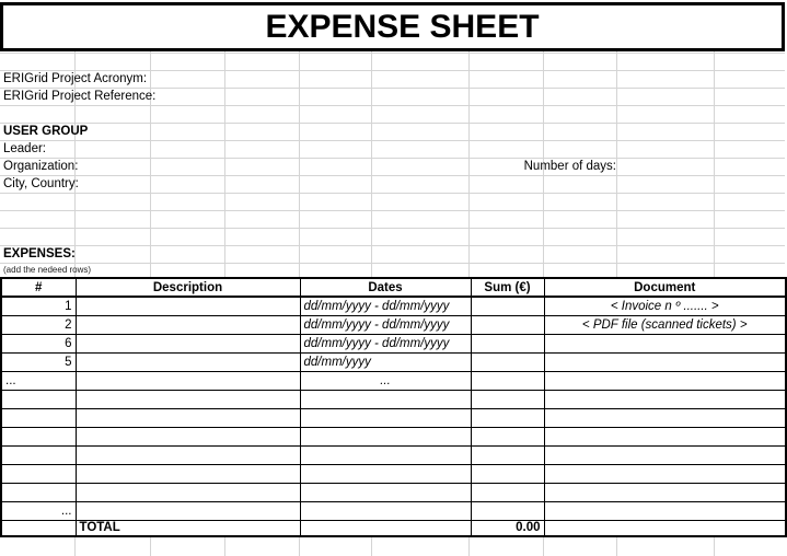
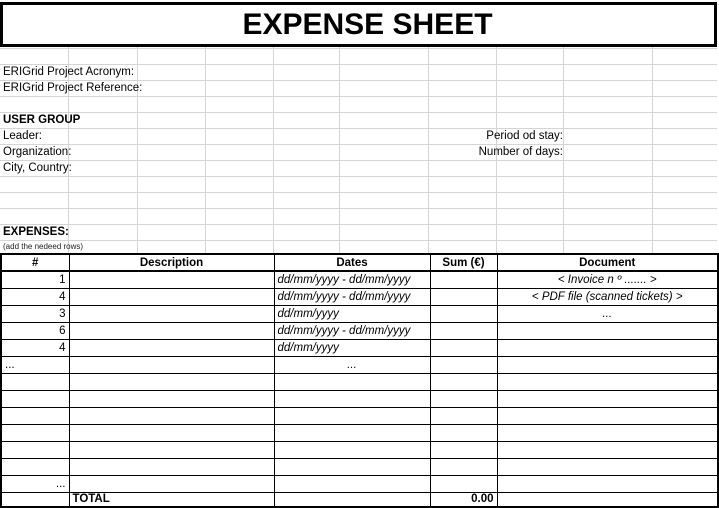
  EXPENSE SHEET
  ERIGrid Project Acronym:
  ERIGrid Project Reference:
  USER GROUP
  Leader:
  Organization:
  City, Country:
+ Period od stay:
  Number of days:
  EXPENSES:
  (add the nedeed rows)
  #	Description	Dates	Sum (€)	Document
  1		dd/mm/yyyy - dd/mm/yyyy		< Invoice n º ....... >
- 2		dd/mm/yyyy - dd/mm/yyyy		< PDF file (scanned tickets) >
+ 4		dd/mm/yyyy - dd/mm/yyyy		< PDF file (scanned tickets) >
+ 3		dd/mm/yyyy		...
  6		dd/mm/yyyy - dd/mm/yyyy
- 5		dd/mm/yyyy
+ 4		dd/mm/yyyy
  ...		...
  ...
  	TOTAL		0.00
